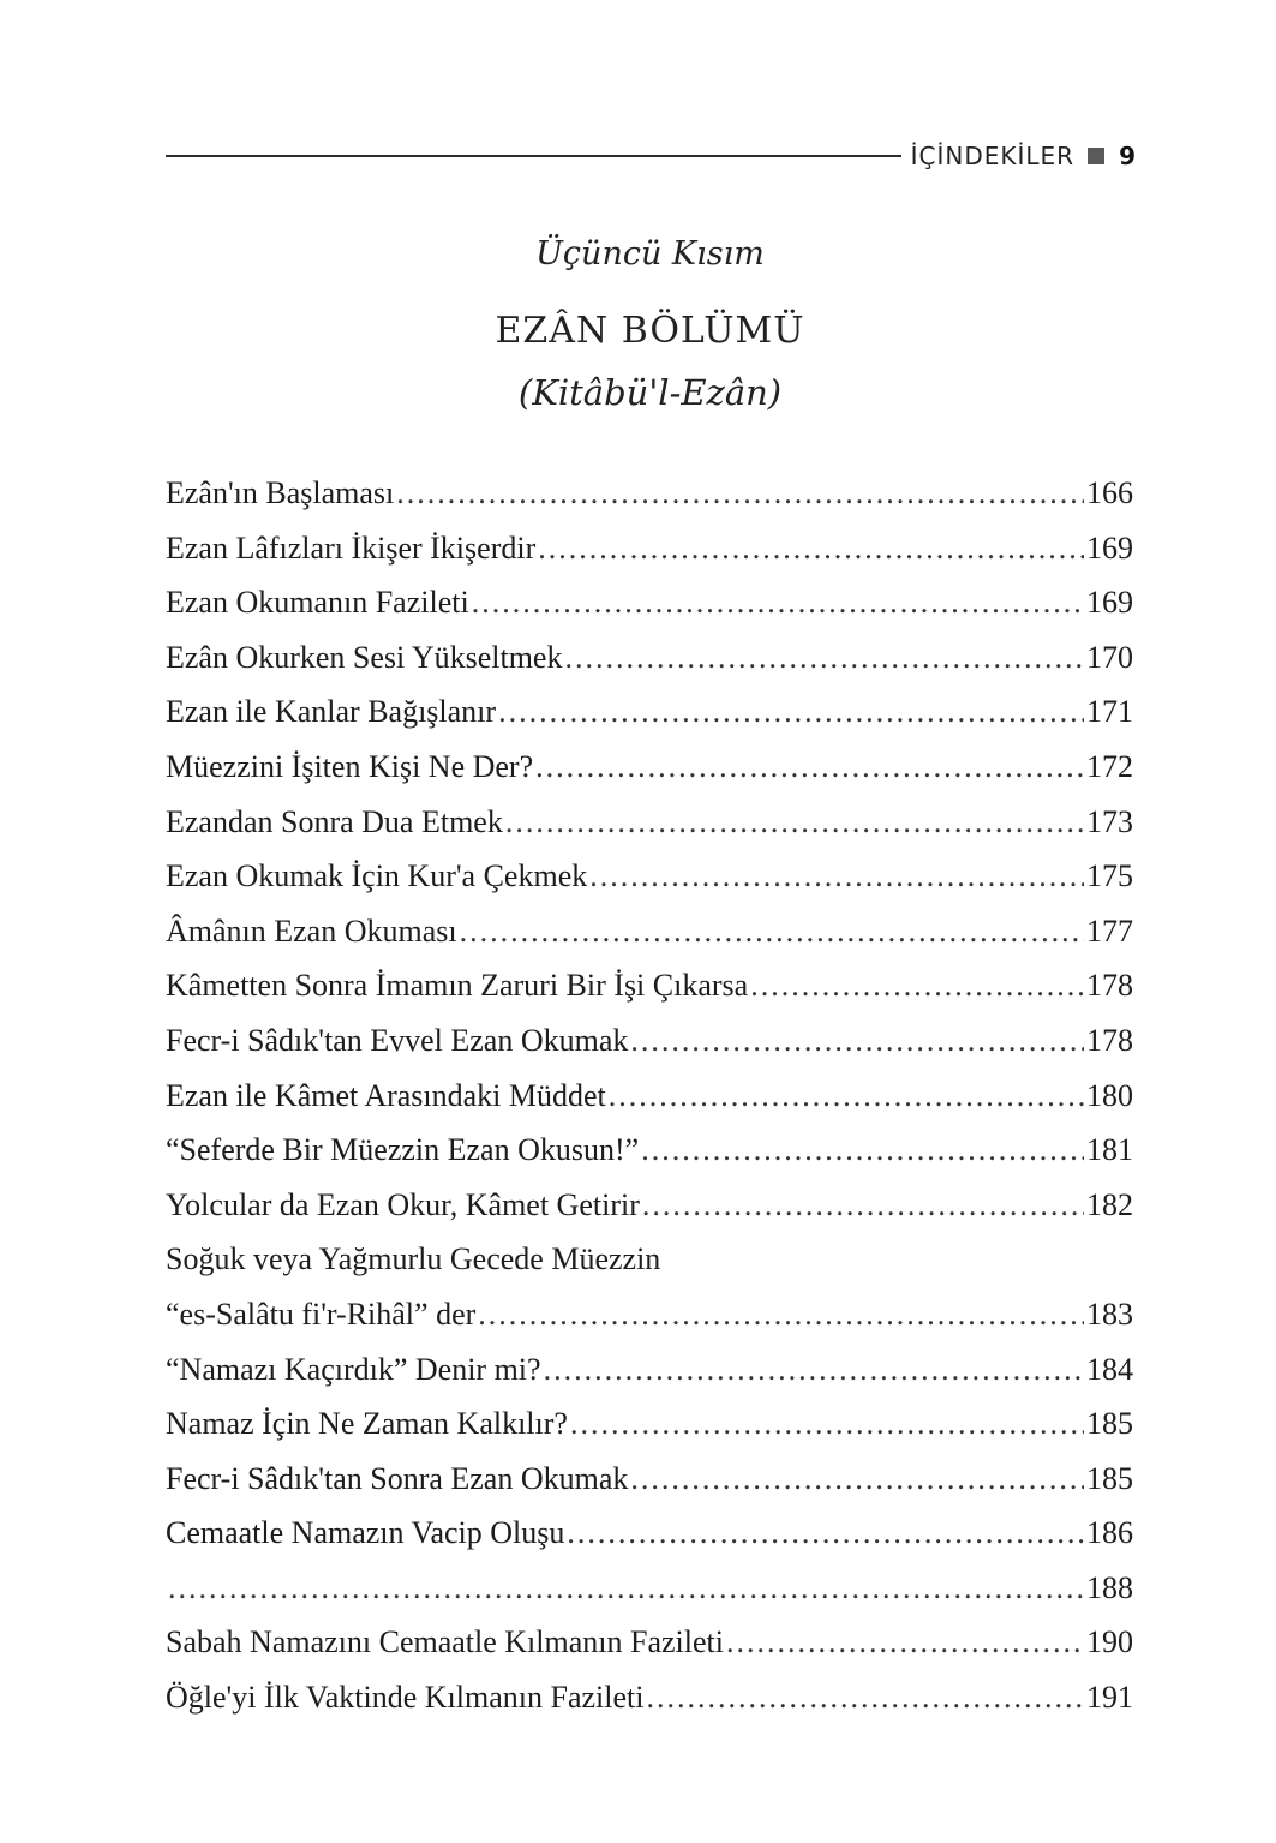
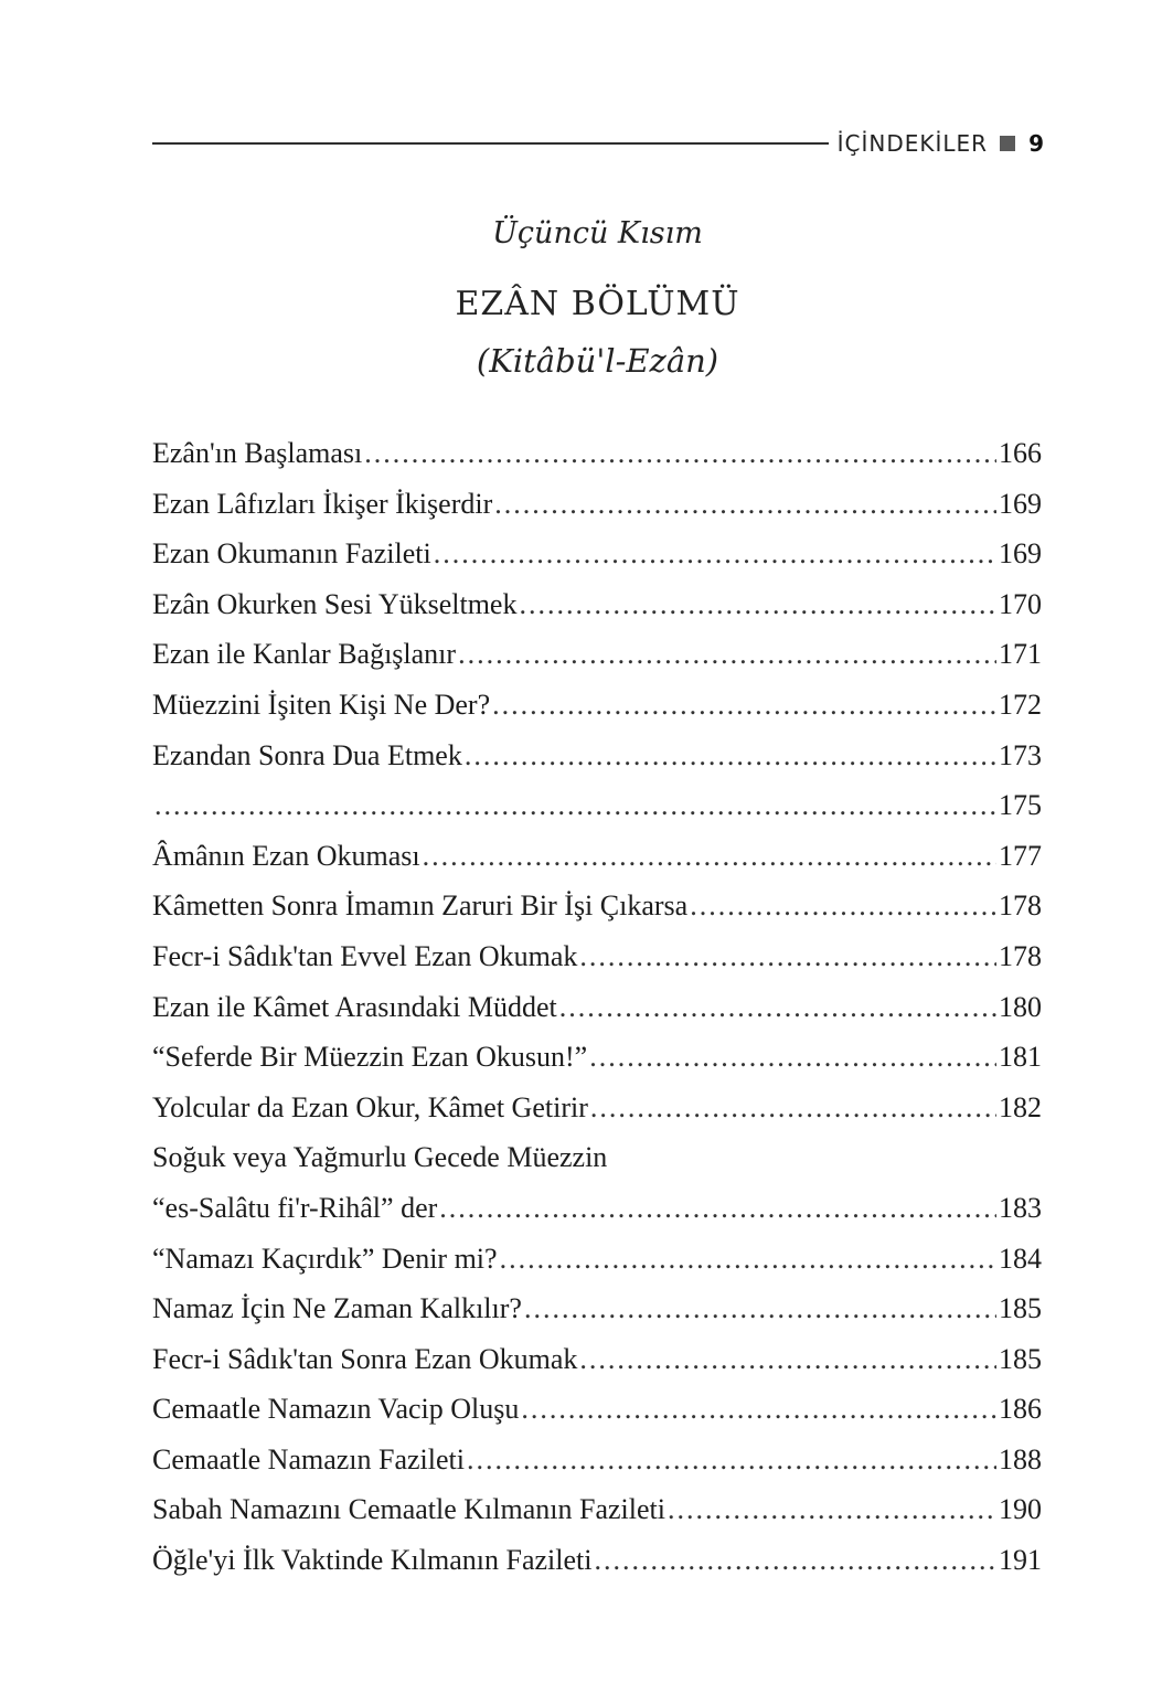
  İÇİNDEKİLER
  9
  Üçüncü Kısım
  EZÂN BÖLÜMÜ
  (Kitâbü'l-Ezân)
  Ezân'ın Başlaması
  166
  Ezan Lâfızları İkişer İkişerdir
  169
  Ezan Okumanın Fazileti
  169
  Ezân Okurken Sesi Yükseltmek
  170
  Ezan ile Kanlar Bağışlanır
  171
  Müezzini İşiten Kişi Ne Der?
  172
  Ezandan Sonra Dua Etmek
  173
- Ezan Okumak İçin Kur'a Çekmek
  175
  Âmânın Ezan Okuması
  177
  Kâmetten Sonra İmamın Zaruri Bir İşi Çıkarsa
  178
  Fecr-i Sâdık'tan Evvel Ezan Okumak
  178
  Ezan ile Kâmet Arasındaki Müddet
  180
  “Seferde Bir Müezzin Ezan Okusun!”
  181
  Yolcular da Ezan Okur, Kâmet Getirir
  182
  Soğuk veya Yağmurlu Gecede Müezzin
  “es-Salâtu fi'r-Rihâl” der
  183
  “Namazı Kaçırdık” Denir mi?
  184
  Namaz İçin Ne Zaman Kalkılır?
  185
  Fecr-i Sâdık'tan Sonra Ezan Okumak
  185
  Cemaatle Namazın Vacip Oluşu
  186
+ Cemaatle Namazın Fazileti
  188
  Sabah Namazını Cemaatle Kılmanın Fazileti
  190
  Öğle'yi İlk Vaktinde Kılmanın Fazileti
  191
